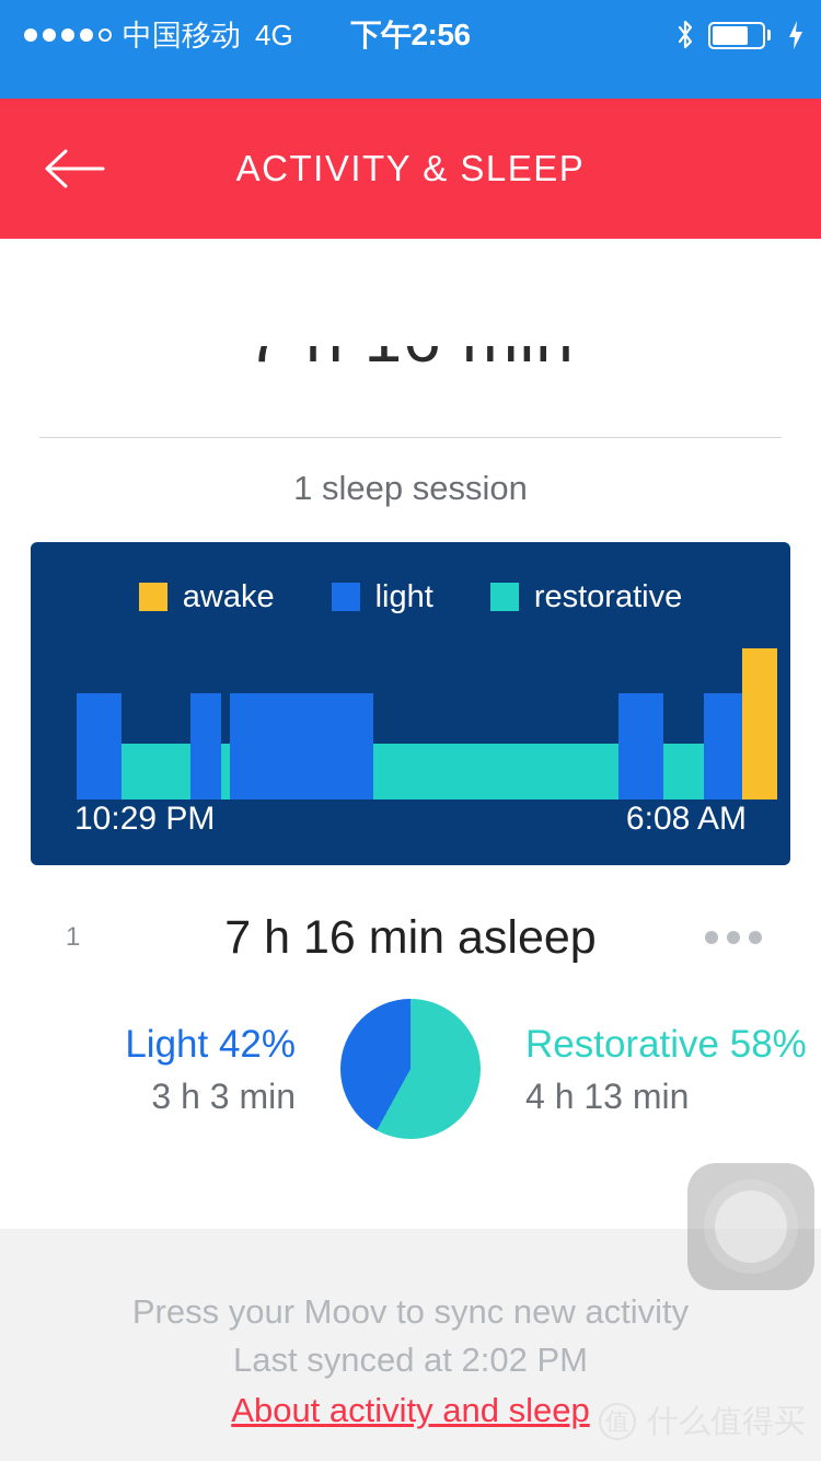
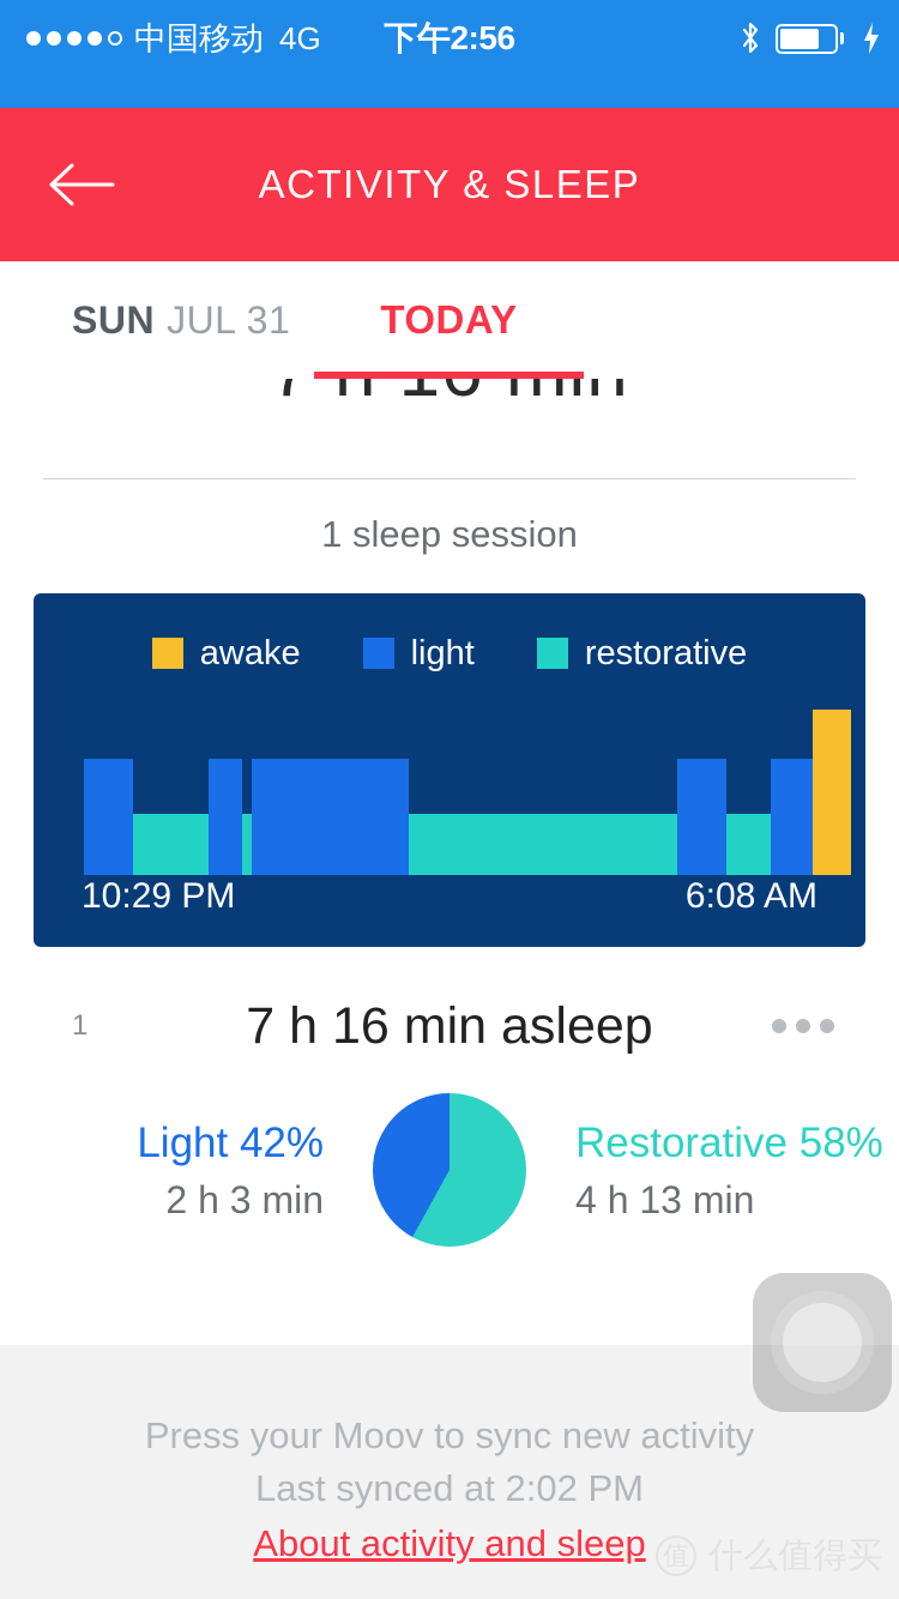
  中国移动
  4G
  下午2:56
  ACTIVITY & SLEEP
+ SUN
+ JUL 31
+ TODAY
  1 sleep session
  awake
  light
  restorative
  10:29 PM
  6:08 AM
  1
  7 h 16 min asleep
  Light 42%
- 3 h 3 min
+ 2 h 3 min
  Restorative 58%
  4 h 13 min
  Press your Moov to sync new activity
  Last synced at 2:02 PM
  About activity and sleep
